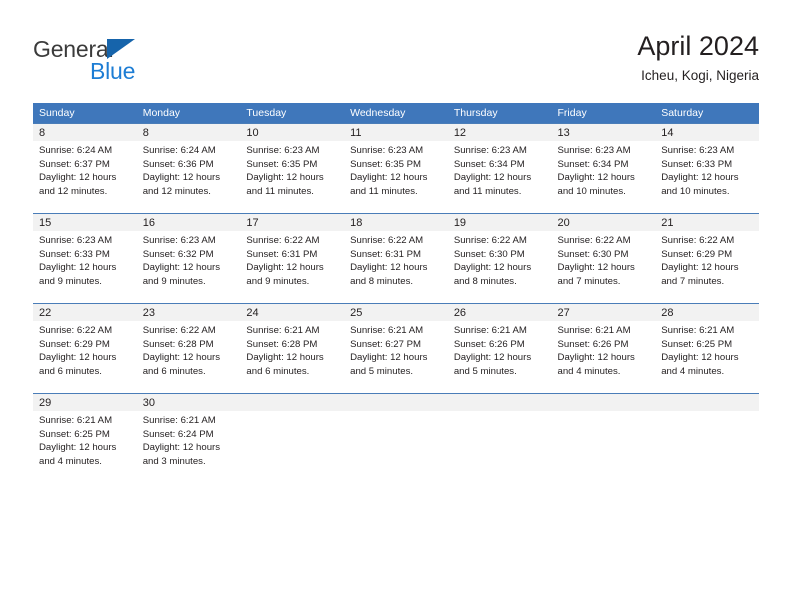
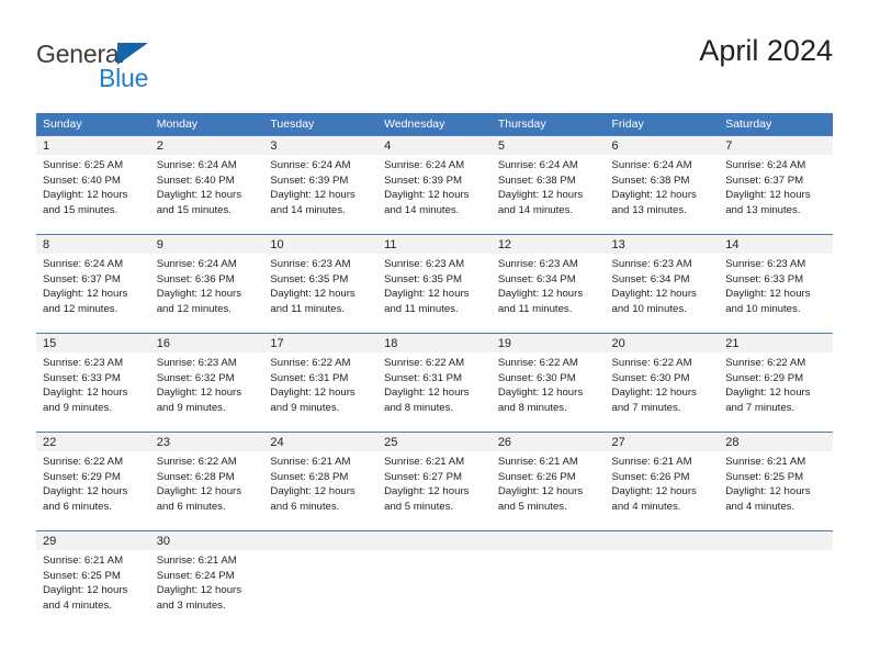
  General
  Blue
  April 2024
- Icheu, Kogi, Nigeria
  Sunday	Monday	Tuesday	Wednesday	Thursday	Friday	Saturday
+ 1Sunrise: 6:25 AMSunset: 6:40 PMDaylight: 12 hoursand 15 minutes.	2Sunrise: 6:24 AMSunset: 6:40 PMDaylight: 12 hoursand 15 minutes.	3Sunrise: 6:24 AMSunset: 6:39 PMDaylight: 12 hoursand 14 minutes.	4Sunrise: 6:24 AMSunset: 6:39 PMDaylight: 12 hoursand 14 minutes.	5Sunrise: 6:24 AMSunset: 6:38 PMDaylight: 12 hoursand 14 minutes.	6Sunrise: 6:24 AMSunset: 6:38 PMDaylight: 12 hoursand 13 minutes.	7Sunrise: 6:24 AMSunset: 6:37 PMDaylight: 12 hoursand 13 minutes.
- 8Sunrise: 6:24 AMSunset: 6:37 PMDaylight: 12 hoursand 12 minutes.	8Sunrise: 6:24 AMSunset: 6:36 PMDaylight: 12 hoursand 12 minutes.	10Sunrise: 6:23 AMSunset: 6:35 PMDaylight: 12 hoursand 11 minutes.	11Sunrise: 6:23 AMSunset: 6:35 PMDaylight: 12 hoursand 11 minutes.	12Sunrise: 6:23 AMSunset: 6:34 PMDaylight: 12 hoursand 11 minutes.	13Sunrise: 6:23 AMSunset: 6:34 PMDaylight: 12 hoursand 10 minutes.	14Sunrise: 6:23 AMSunset: 6:33 PMDaylight: 12 hoursand 10 minutes.
+ 8Sunrise: 6:24 AMSunset: 6:37 PMDaylight: 12 hoursand 12 minutes.	9Sunrise: 6:24 AMSunset: 6:36 PMDaylight: 12 hoursand 12 minutes.	10Sunrise: 6:23 AMSunset: 6:35 PMDaylight: 12 hoursand 11 minutes.	11Sunrise: 6:23 AMSunset: 6:35 PMDaylight: 12 hoursand 11 minutes.	12Sunrise: 6:23 AMSunset: 6:34 PMDaylight: 12 hoursand 11 minutes.	13Sunrise: 6:23 AMSunset: 6:34 PMDaylight: 12 hoursand 10 minutes.	14Sunrise: 6:23 AMSunset: 6:33 PMDaylight: 12 hoursand 10 minutes.
  15Sunrise: 6:23 AMSunset: 6:33 PMDaylight: 12 hoursand 9 minutes.	16Sunrise: 6:23 AMSunset: 6:32 PMDaylight: 12 hoursand 9 minutes.	17Sunrise: 6:22 AMSunset: 6:31 PMDaylight: 12 hoursand 9 minutes.	18Sunrise: 6:22 AMSunset: 6:31 PMDaylight: 12 hoursand 8 minutes.	19Sunrise: 6:22 AMSunset: 6:30 PMDaylight: 12 hoursand 8 minutes.	20Sunrise: 6:22 AMSunset: 6:30 PMDaylight: 12 hoursand 7 minutes.	21Sunrise: 6:22 AMSunset: 6:29 PMDaylight: 12 hoursand 7 minutes.
  22Sunrise: 6:22 AMSunset: 6:29 PMDaylight: 12 hoursand 6 minutes.	23Sunrise: 6:22 AMSunset: 6:28 PMDaylight: 12 hoursand 6 minutes.	24Sunrise: 6:21 AMSunset: 6:28 PMDaylight: 12 hoursand 6 minutes.	25Sunrise: 6:21 AMSunset: 6:27 PMDaylight: 12 hoursand 5 minutes.	26Sunrise: 6:21 AMSunset: 6:26 PMDaylight: 12 hoursand 5 minutes.	27Sunrise: 6:21 AMSunset: 6:26 PMDaylight: 12 hoursand 4 minutes.	28Sunrise: 6:21 AMSunset: 6:25 PMDaylight: 12 hoursand 4 minutes.
  29Sunrise: 6:21 AMSunset: 6:25 PMDaylight: 12 hoursand 4 minutes.	30Sunrise: 6:21 AMSunset: 6:24 PMDaylight: 12 hoursand 3 minutes.
